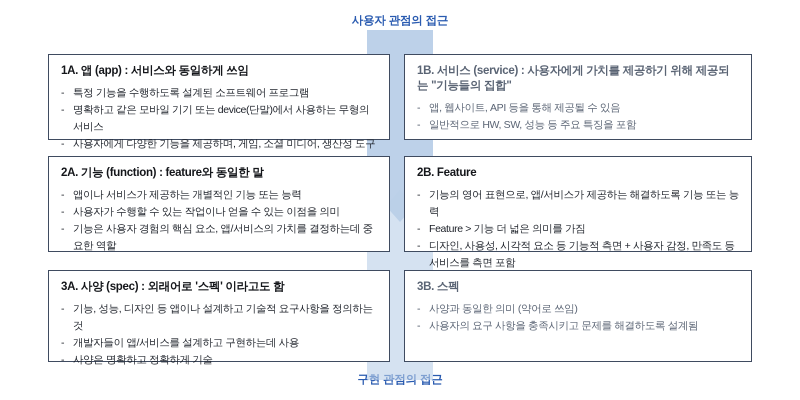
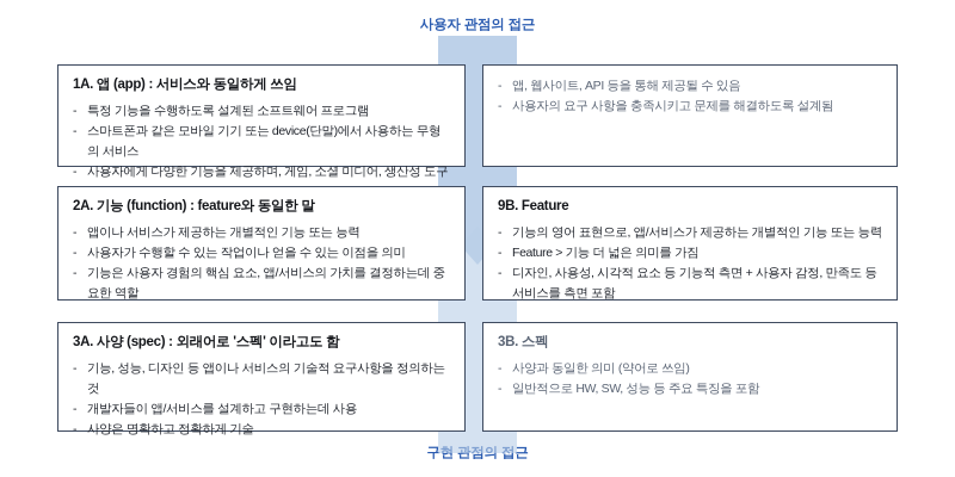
  사용자 관점의 접근
  구현 관점의 접근
  1A. 앱 (app) : 서비스와 동일하게 쓰임
  -
  특정 기능을 수행하도록 설계된 소프트웨어 프로그램
  -
- 명확하고 같은 모바일 기기 또는 device(단말)에서 사용하는 무형의 서비스
+ 스마트폰과 같은 모바일 기기 또는 device(단말)에서 사용하는 무형의 서비스
  -
- 1B. 서비스 (service) : 사용자에게 가치를 제공하기 위해 제공되는 "기능들의 집합"
  -
  앱, 웹사이트, API 등을 통해 제공될 수 있음
  -
- 일반적으로 HW, SW, 성능 등 주요 특징을 포함
+ 사용자의 요구 사항을 충족시키고 문제를 해결하도록 설계됨
  2A. 기능 (function) : feature와 동일한 말
  -
  앱이나 서비스가 제공하는 개별적인 기능 또는 능력
  -
  사용자가 수행할 수 있는 작업이나 얻을 수 있는 이점을 의미
  -
  기능은 사용자 경험의 핵심 요소, 앱/서비스의 가치를 결정하는데 중요한 역할
- 2B. Feature
+ 9B. Feature
  -
- 기능의 영어 표현으로, 앱/서비스가 제공하는 해결하도록 기능 또는 능력
+ 기능의 영어 표현으로, 앱/서비스가 제공하는 개별적인 기능 또는 능력
  -
  Feature > 기능 더 넓은 의미를 가짐
  -
  디자인, 사용성, 시각적 요소 등 기능적 측면 + 사용자 감정, 만족도 등 서비스를 측면 포함
  3A. 사양 (spec) : 외래어로 '스펙' 이라고도 함
  -
- 기능, 성능, 디자인 등 앱이나 설계하고 기술적 요구사항을 정의하는 것
+ 기능, 성능, 디자인 등 앱이나 서비스의 기술적 요구사항을 정의하는 것
  -
  개발자들이 앱/서비스를 설계하고 구현하는데 사용
  -
  사양은 명확하고 정확하게 기술
  3B. 스펙
  -
  사양과 동일한 의미 (약어로 쓰임)
  -
- 사용자의 요구 사항을 충족시키고 문제를 해결하도록 설계됨
+ 일반적으로 HW, SW, 성능 등 주요 특징을 포함
